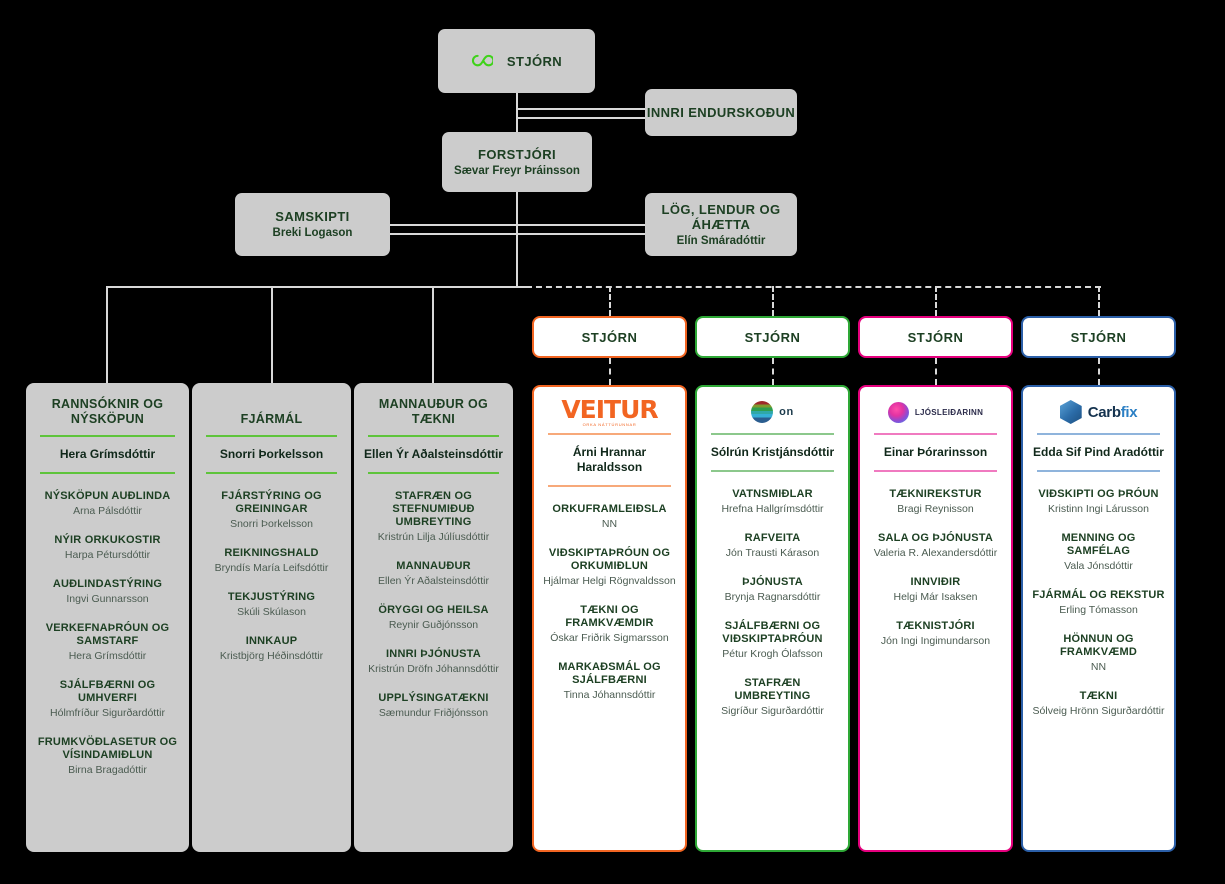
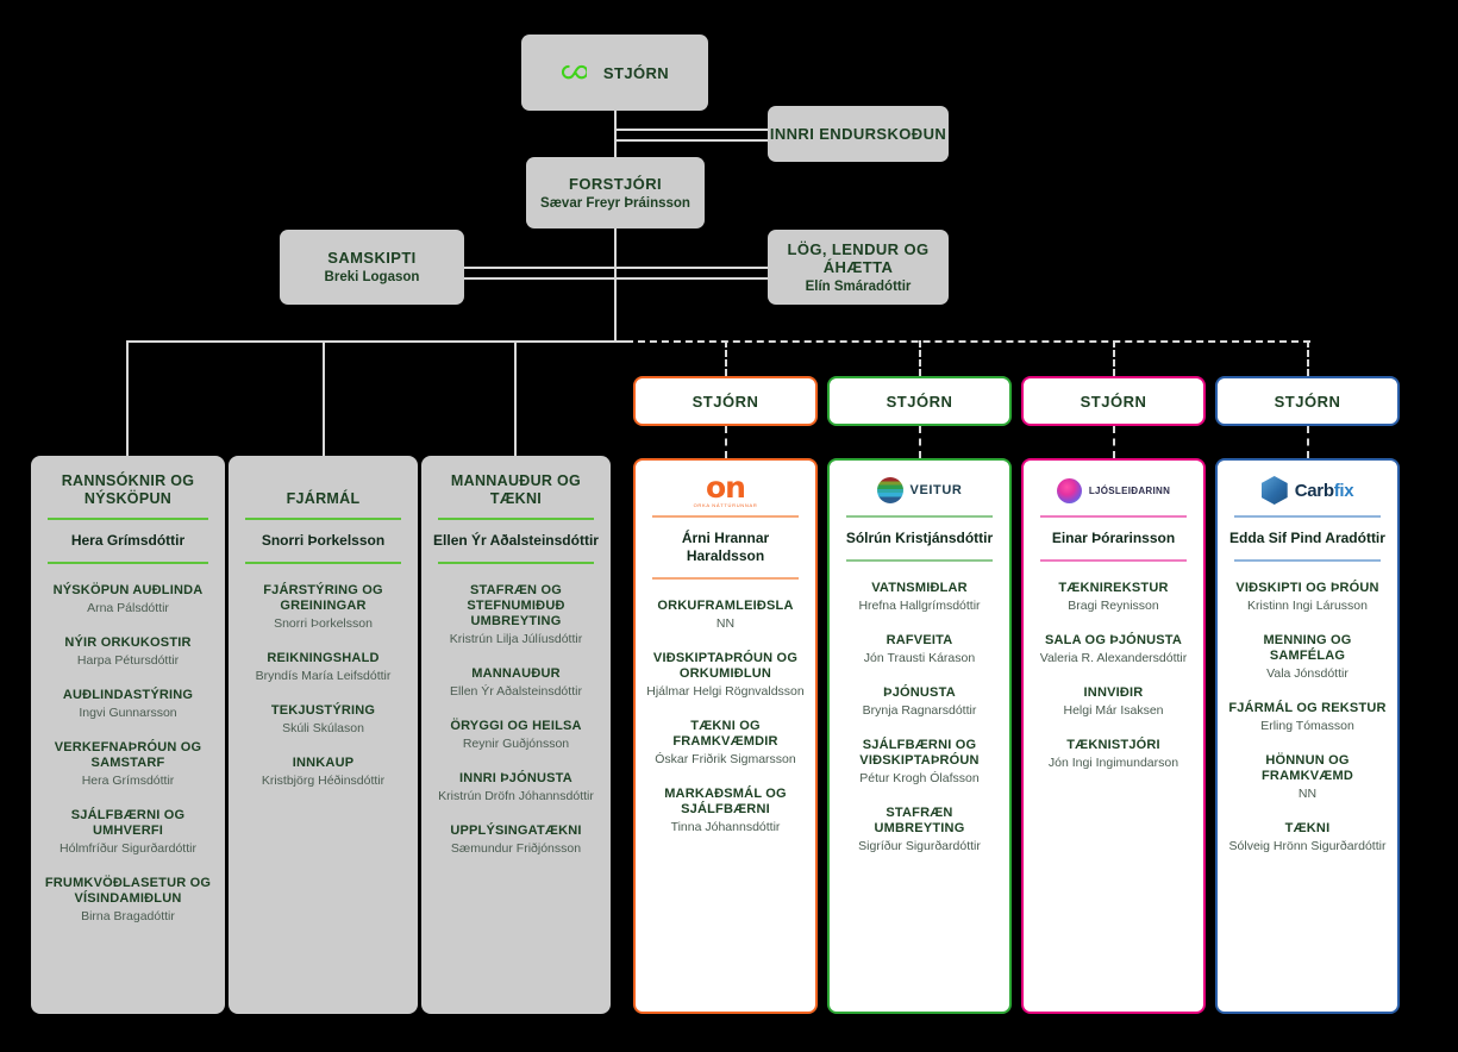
  STJÓRN
  INNRI ENDURSKOÐUN
  FORSTJÓRI
  Sævar Freyr Þráinsson
  SAMSKIPTI
  Breki Logason
  LÖG, LENDUR OG ÁHÆTTA
  Elín Smáradóttir
  STJÓRN
  STJÓRN
  STJÓRN
  STJÓRN
  RANNSÓKNIR OG NÝSKÖPUN
  Hera Grímsdóttir
  NÝSKÖPUN AUÐLINDA
  Arna Pálsdóttir
  NÝIR ORKUKOSTIR
  Harpa Pétursdóttir
  AUÐLINDASTÝRING
  Ingvi Gunnarsson
  VERKEFNAÞRÓUN OG SAMSTARF
  Hera Grímsdóttir
  SJÁLFBÆRNI OG UMHVERFI
  Hólmfríður Sigurðardóttir
  FRUMKVÖÐLASETUR OG VÍSINDAMIÐLUN
  Birna Bragadóttir
  FJÁRMÁL
  Snorri Þorkelsson
  FJÁRSTÝRING OG GREININGAR
  Snorri Þorkelsson
  REIKNINGSHALD
  Bryndís María Leifsdóttir
  TEKJUSTÝRING
  Skúli Skúlason
  INNKAUP
  Kristbjörg Héðinsdóttir
  MANNAUÐUR OG TÆKNI
  Ellen Ýr Aðalsteinsdóttir
  STAFRÆN OG STEFNUMIÐUÐ UMBREYTING
  Kristrún Lilja Júlíusdóttir
  MANNAUÐUR
  Ellen Ýr Aðalsteinsdóttir
  ÖRYGGI OG HEILSA
  Reynir Guðjónsson
  INNRI ÞJÓNUSTA
  Kristrún Dröfn Jóhannsdóttir
  UPPLÝSINGATÆKNI
  Sæmundur Friðjónsson
- VEITUR
+ on
  Árni Hrannar Haraldsson
  ORKUFRAMLEIÐSLA
  NN
  VIÐSKIPTAÞRÓUN OG ORKUMIÐLUN
  Hjálmar Helgi Rögnvaldsson
  TÆKNI OG FRAMKVÆMDIR
  Óskar Friðrik Sigmarsson
  MARKAÐSMÁL OG SJÁLFBÆRNI
  Tinna Jóhannsdóttir
- on
+ VEITUR
  Sólrún Kristjánsdóttir
  VATNSMIÐLAR
  Hrefna Hallgrímsdóttir
  RAFVEITA
  Jón Trausti Kárason
  ÞJÓNUSTA
  Brynja Ragnarsdóttir
  SJÁLFBÆRNI OG VIÐSKIPTAÞRÓUN
  Pétur Krogh Ólafsson
  STAFRÆN UMBREYTING
  Sigríður Sigurðardóttir
  LJÓSLEIÐARINN
  Einar Þórarinsson
  TÆKNIREKSTUR
  Bragi Reynisson
  SALA OG ÞJÓNUSTA
  Valeria R. Alexandersdóttir
  INNVIÐIR
  Helgi Már Isaksen
  TÆKNISTJÓRI
  Jón Ingi Ingimundarson
  Carbfix
  Edda Sif Pind Aradóttir
  VIÐSKIPTI OG ÞRÓUN
  Kristinn Ingi Lárusson
  MENNING OG SAMFÉLAG
  Vala Jónsdóttir
  FJÁRMÁL OG REKSTUR
  Erling Tómasson
  HÖNNUN OG FRAMKVÆMD
  NN
  TÆKNI
  Sólveig Hrönn Sigurðardóttir
